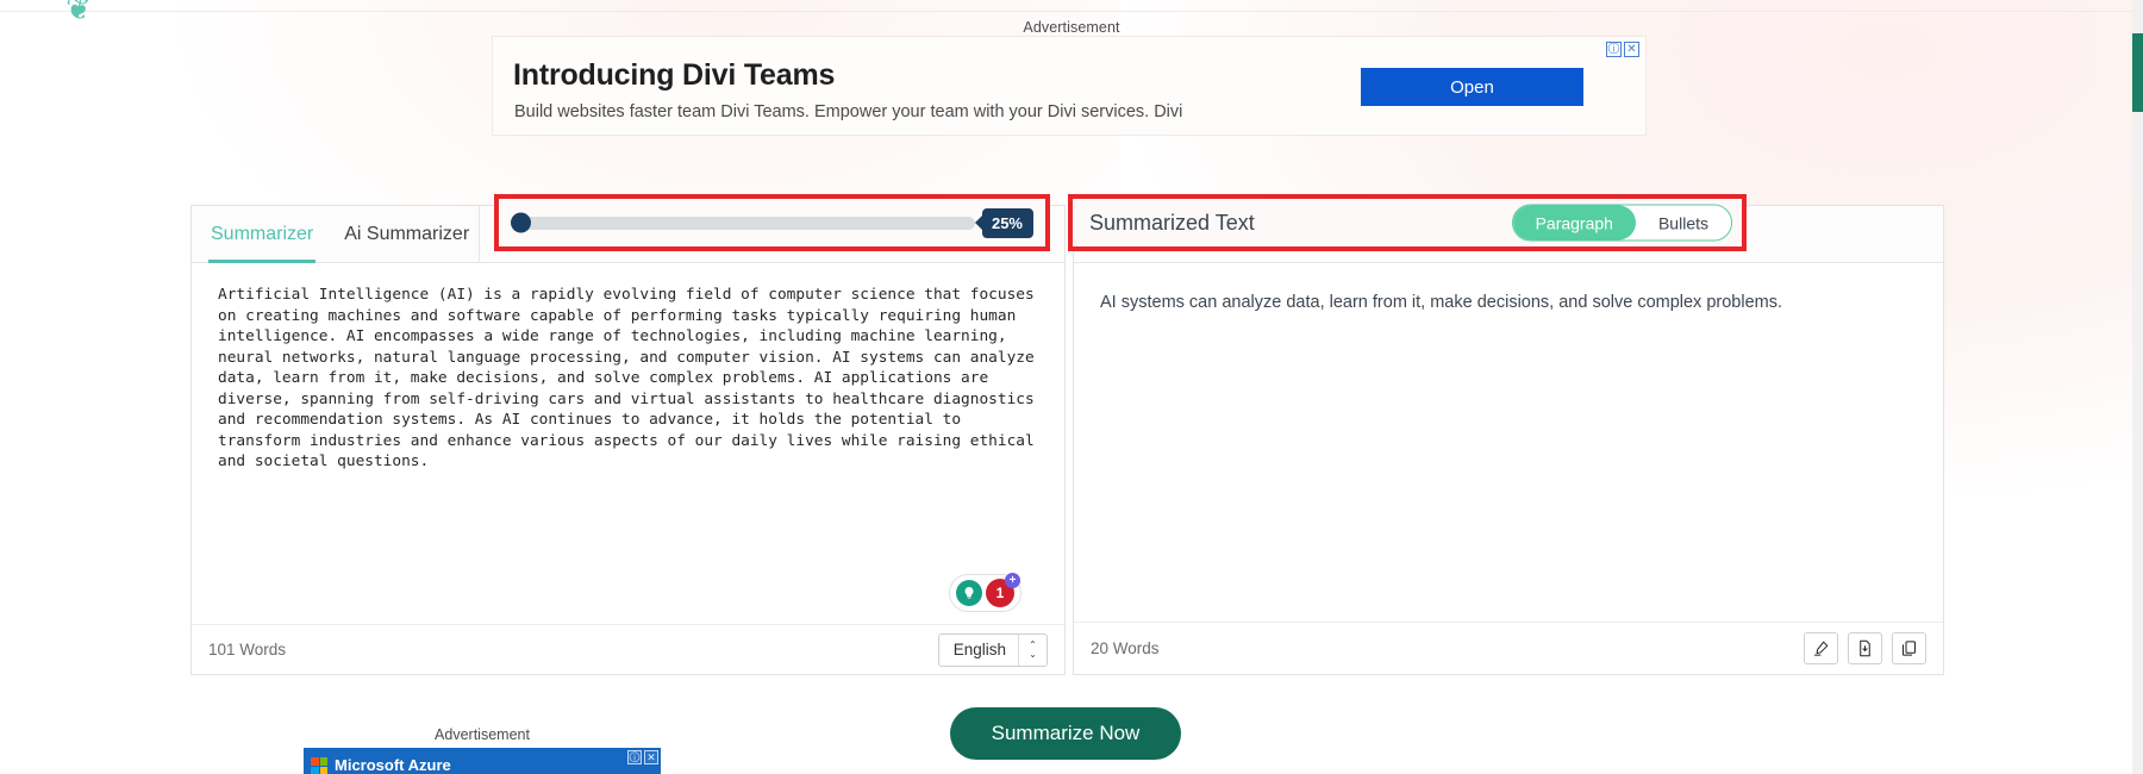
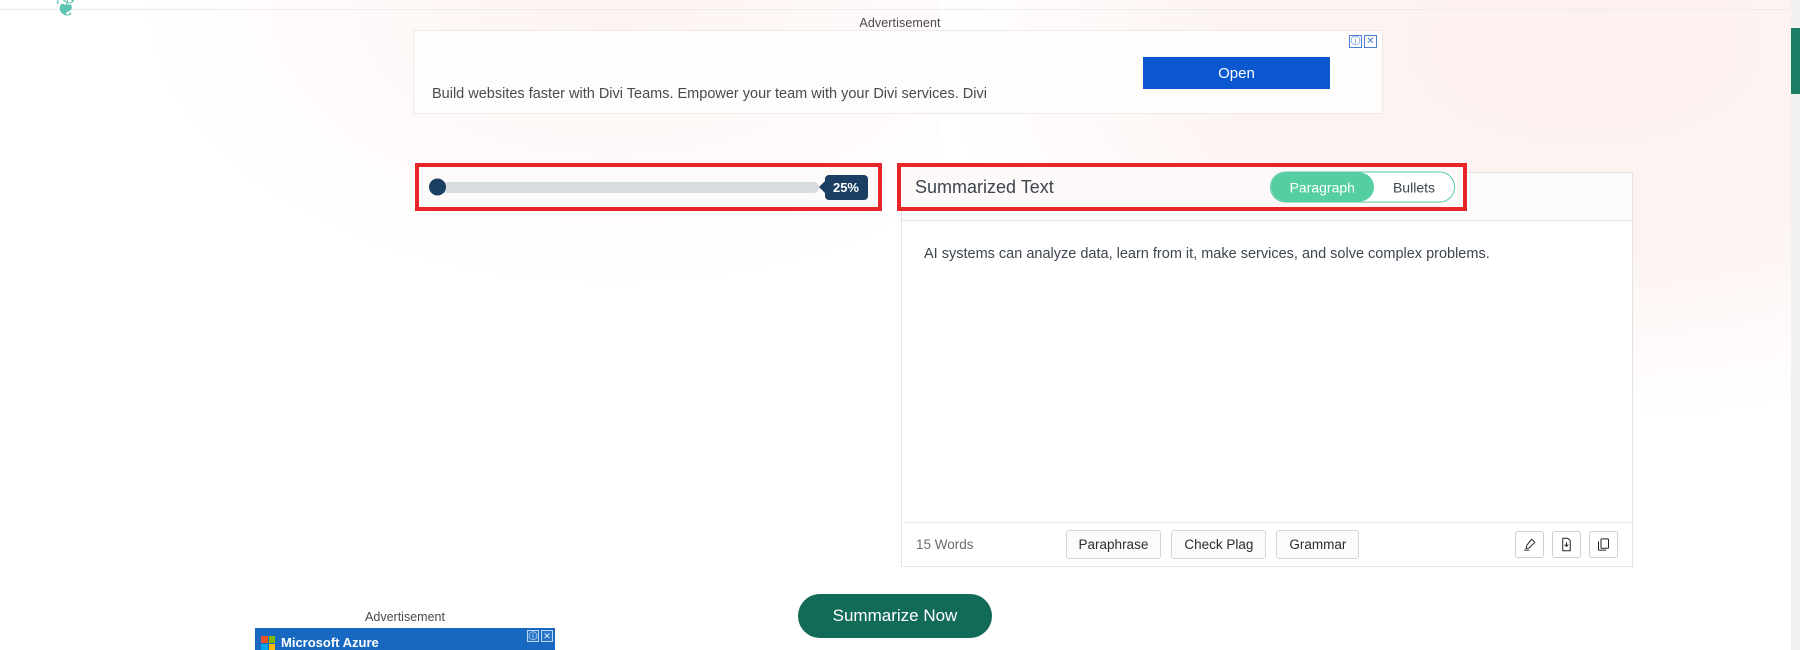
  ❦
  Advertisement
  ⓘ
  ✕
- Introducing Divi Teams
- Build websites faster team Divi Teams. Empower your team with your Divi services. Divi
+ Build websites faster with Divi Teams. Empower your team with your Divi services. Divi
  Open
- Summarizer
- Ai Summarizer
- Artificial Intelligence (AI) is a rapidly evolving field of computer science that focuses on creating machines and software capable of performing tasks typically requiring human intelligence. AI encompasses a wide range of technologies, including machine learning, neural networks, natural language processing, and computer vision. AI systems can analyze data, learn from it, make decisions, and solve complex problems. AI applications are diverse, spanning from self-driving cars and virtual assistants to healthcare diagnostics and recommendation systems. As AI continues to advance, it holds the potential to transform industries and enhance various aspects of our daily lives while raising ethical and societal questions.
- 1
- +
- 101 Words
- English
- ⌃
- ⌄
  25%
- AI systems can analyze data, learn from it, make decisions, and solve complex problems.
+ AI systems can analyze data, learn from it, make services, and solve complex problems.
- 20 Words
+ 15 Words
+ Paraphrase
+ Check Plag
+ Grammar
  Summarized Text
  Paragraph
  Bullets
  Summarize Now
  Advertisement
  Microsoft Azure
  ⓘ
  ✕
